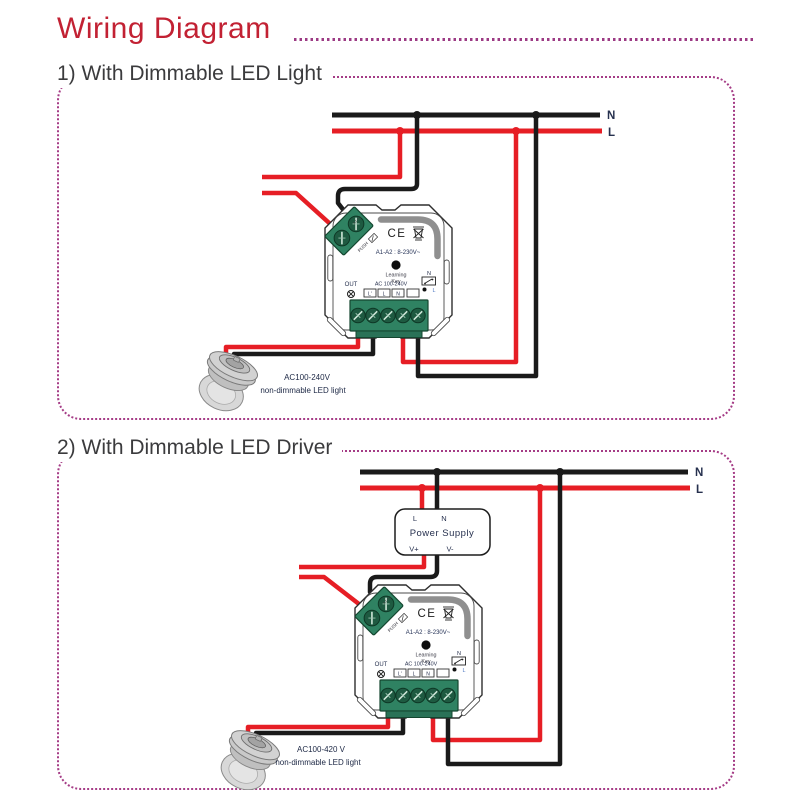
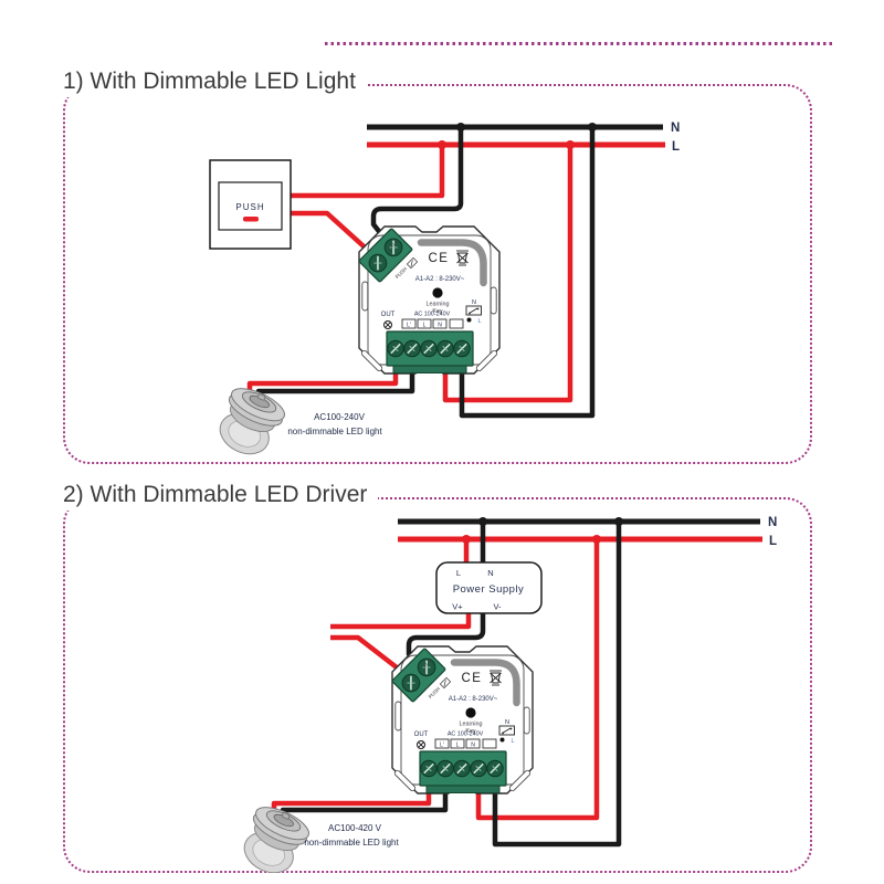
- Wiring Diagram
  1) With Dimmable LED Light
  2) With Dimmable LED Driver
  N
  L
+ PUSH
  AC100-240V
  non-dimmable LED light
  N
  L
  L
  N
  Power Supply
  V+
  V-
  AC100-420 V
  non-dimmable LED light
